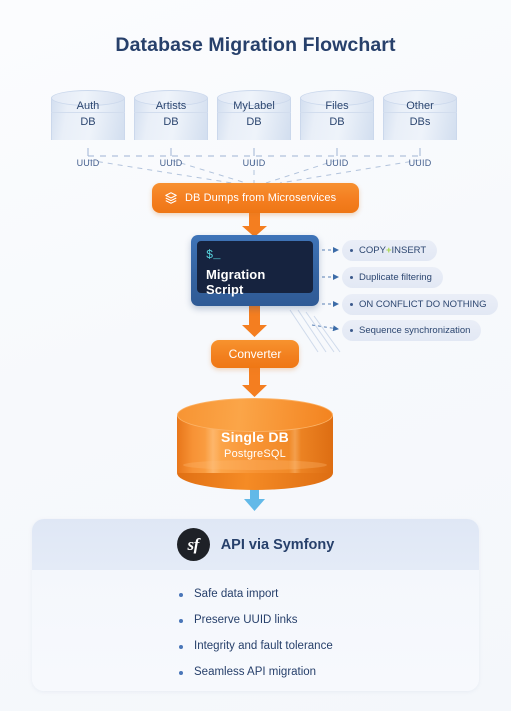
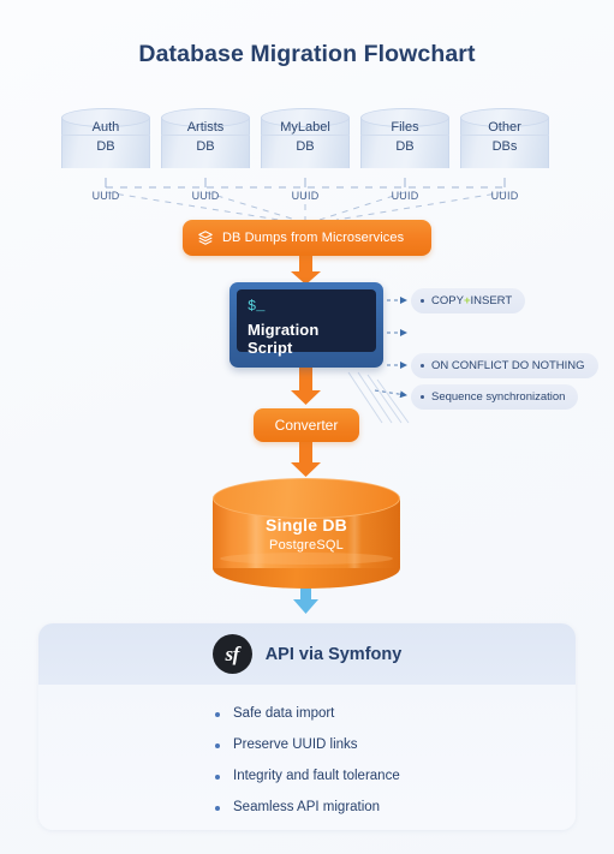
  Database Migration Flowchart
  Auth
  DB
  UUID
  Artists
  DB
  UUID
  MyLabel
  DB
  UUID
  Files
  DB
  UUID
  Other
  DBs
  UUID
  DB Dumps from Microservices
  $_
  Migration Script
  COPY
  +
  INSERT
- Duplicate filtering
  ON CONFLICT DO NOTHING
  Sequence synchronization
  Converter
  Single DB
  PostgreSQL
  sf
  API via Symfony
  Safe data import
  Preserve UUID links
  Integrity and fault tolerance
  Seamless API migration
